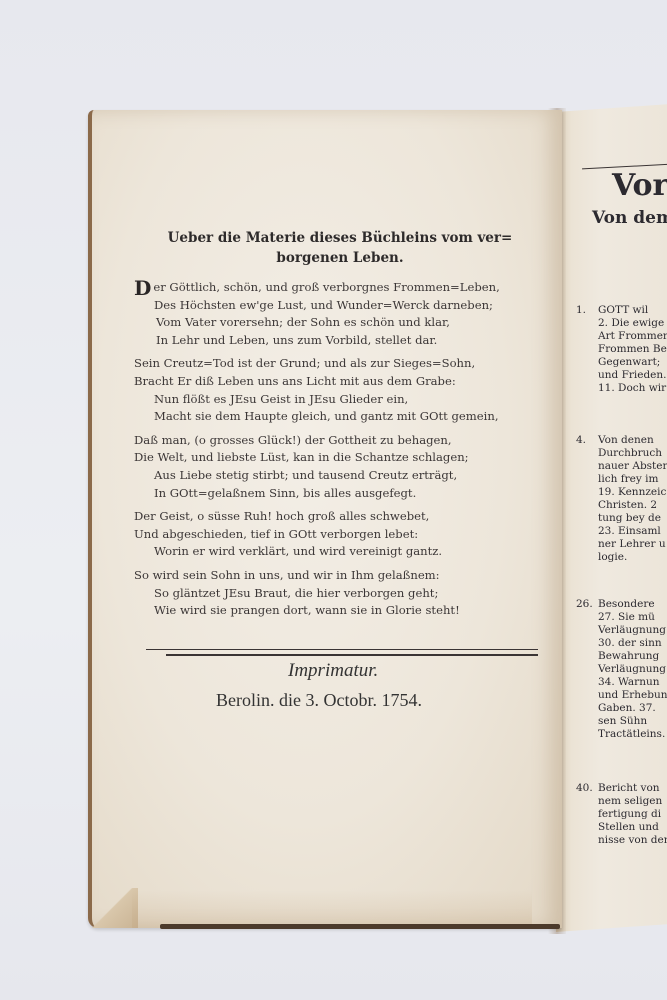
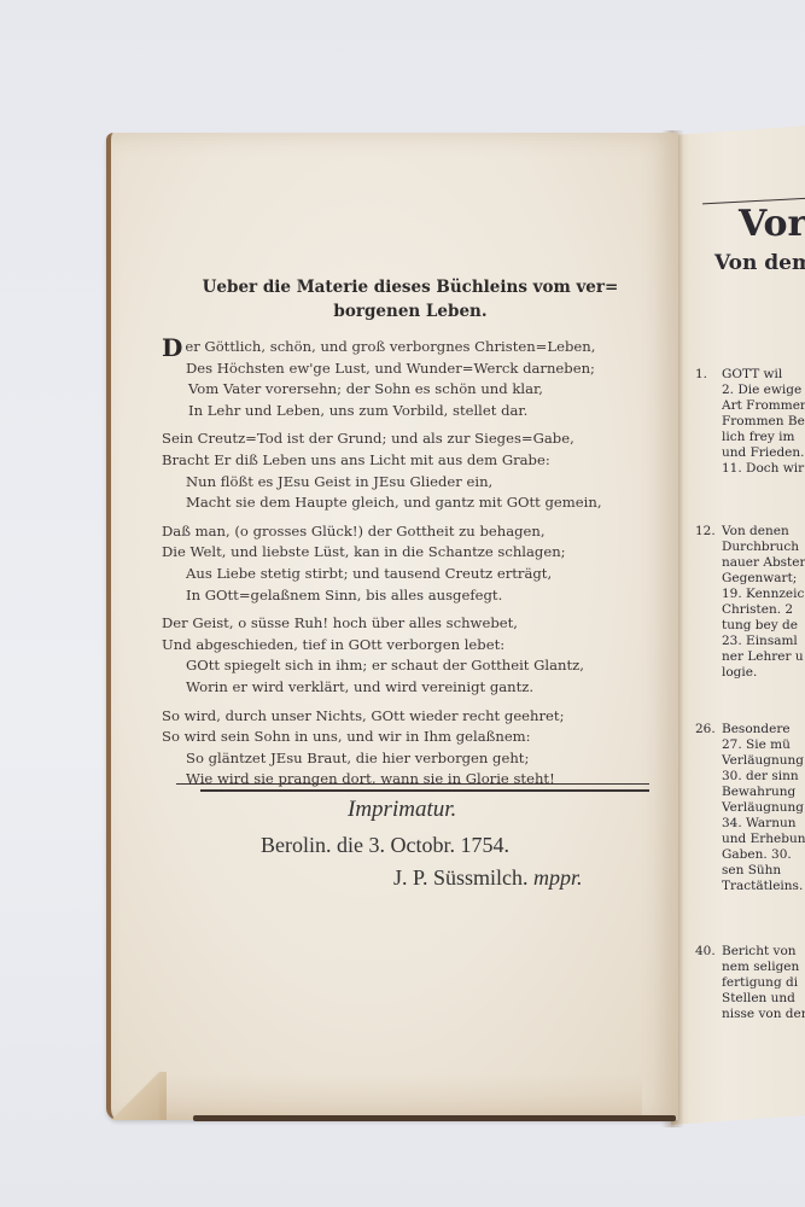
  Ueber die Materie dieses Büchleins vom ver=
  borgenen Leben.
  D
- er Göttlich, schön, und groß verborgnes Frommen=Leben,
+ er Göttlich, schön, und groß verborgnes Christen=Leben,
  Des Höchsten ew'ge Lust, und Wunder=Werck darneben;
  Vom Vater vorersehn; der Sohn es schön und klar,
  In Lehr und Leben, uns zum Vorbild, stellet dar.
- Sein Creutz=Tod ist der Grund; und als zur Sieges=Sohn,
+ Sein Creutz=Tod ist der Grund; und als zur Sieges=Gabe,
  Bracht Er diß Leben uns ans Licht mit aus dem Grabe:
  Nun flößt es JEsu Geist in JEsu Glieder ein,
  Macht sie dem Haupte gleich, und gantz mit GOtt gemein,
  Daß man, (o grosses Glück!) der Gottheit zu behagen,
  Die Welt, und liebste Lüst, kan in die Schantze schlagen;
  Aus Liebe stetig stirbt; und tausend Creutz erträgt,
  In GOtt=gelaßnem Sinn, bis alles ausgefegt.
- Der Geist, o süsse Ruh! hoch groß alles schwebet,
+ Der Geist, o süsse Ruh! hoch über alles schwebet,
  Und abgeschieden, tief in GOtt verborgen lebet:
+ GOtt spiegelt sich in ihm; er schaut der Gottheit Glantz,
  Worin er wird verklärt, und wird vereinigt gantz.
+ So wird, durch unser Nichts, GOtt wieder recht geehret;
  So wird sein Sohn in uns, und wir in Ihm gelaßnem:
  So gläntzet JEsu Braut, die hier verborgen geht;
  Wie wird sie prangen dort, wann sie in Glorie steht!
  Imprimatur.
  Berolin. die 3. Octobr. 1754.
+ J. P. Süssmilch. mppr.
  Vor
  Von dem
  1. GOTT wil
  2. Die ewige
  Art Frommer
  Frommen Be
- Gegenwart;
+ lich frey im
  und Frieden.
  11. Doch wir
- 4. Von denen
+ 12. Von denen
  Durchbruch
  nauer Abster
- lich frey im
+ Gegenwart;
  19. Kennzeic
  Christen. 2
  tung bey de
  23. Einsaml
  ner Lehrer u
  logie.
  26. Besondere
  27. Sie mü
  Verläugnung
  30. der sinn
  Bewahrung
  Verläugnung
  34. Warnun
  und Erhebun
- Gaben. 37.
+ Gaben. 30.
  sen Sühn
  Tractätleins.
  40. Bericht von
  nem seligen
  fertigung di
  Stellen und
  nisse von de
